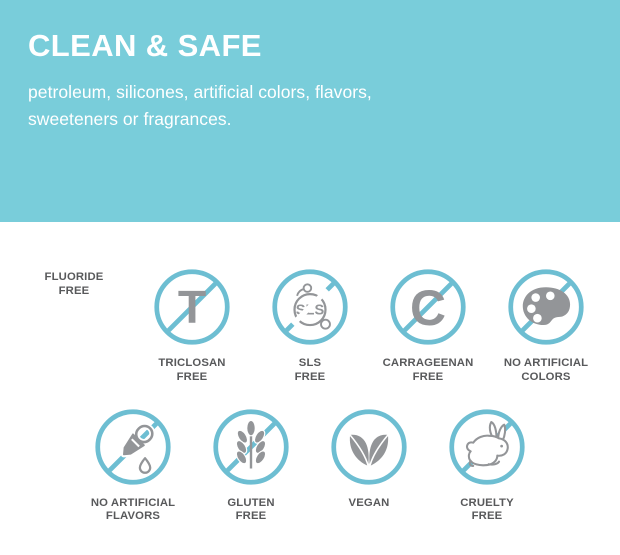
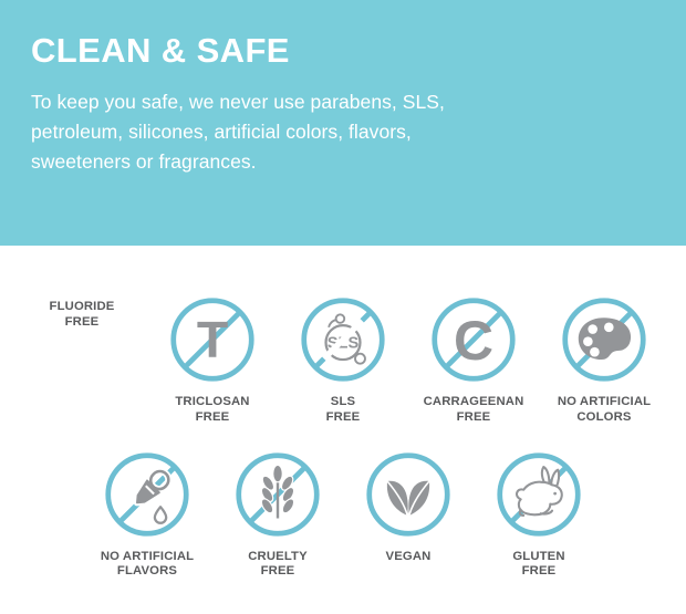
  CLEAN & SAFE
+ To keep you safe, we never use parabens, SLS,
  petroleum, silicones, artificial colors, flavors,
  sweeteners or fragrances.
  FLUORIDE
  FREE
  T
  TRICLOSAN
  FREE
  SLS
  FREE
  C
  CARRAGEENAN
  FREE
  NO ARTIFICIAL
  COLORS
  NO ARTIFICIAL
  FLAVORS
- GLUTEN
+ CRUELTY
  FREE
  VEGAN
- CRUELTY
+ GLUTEN
  FREE
